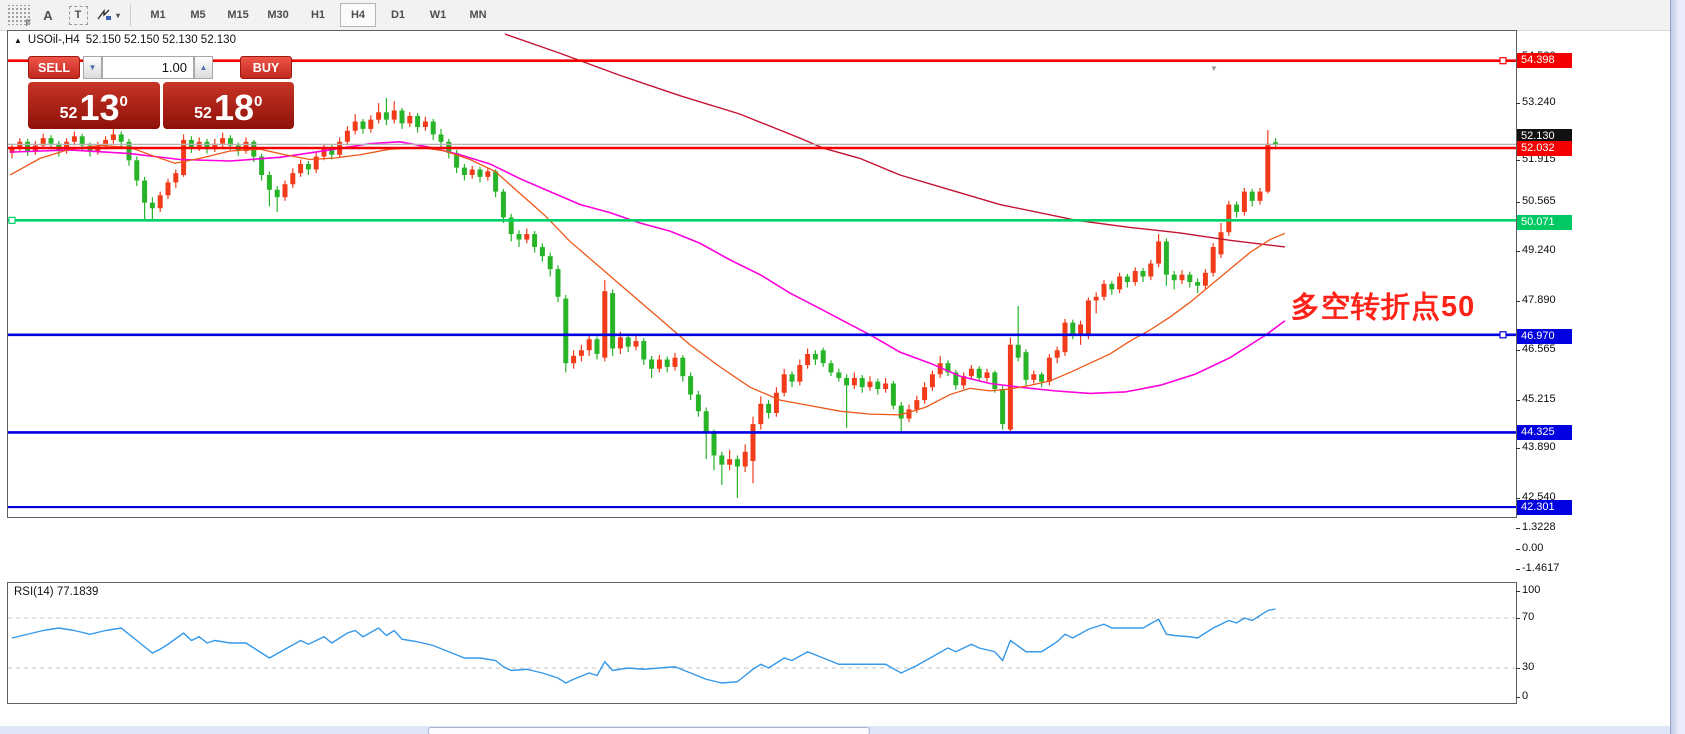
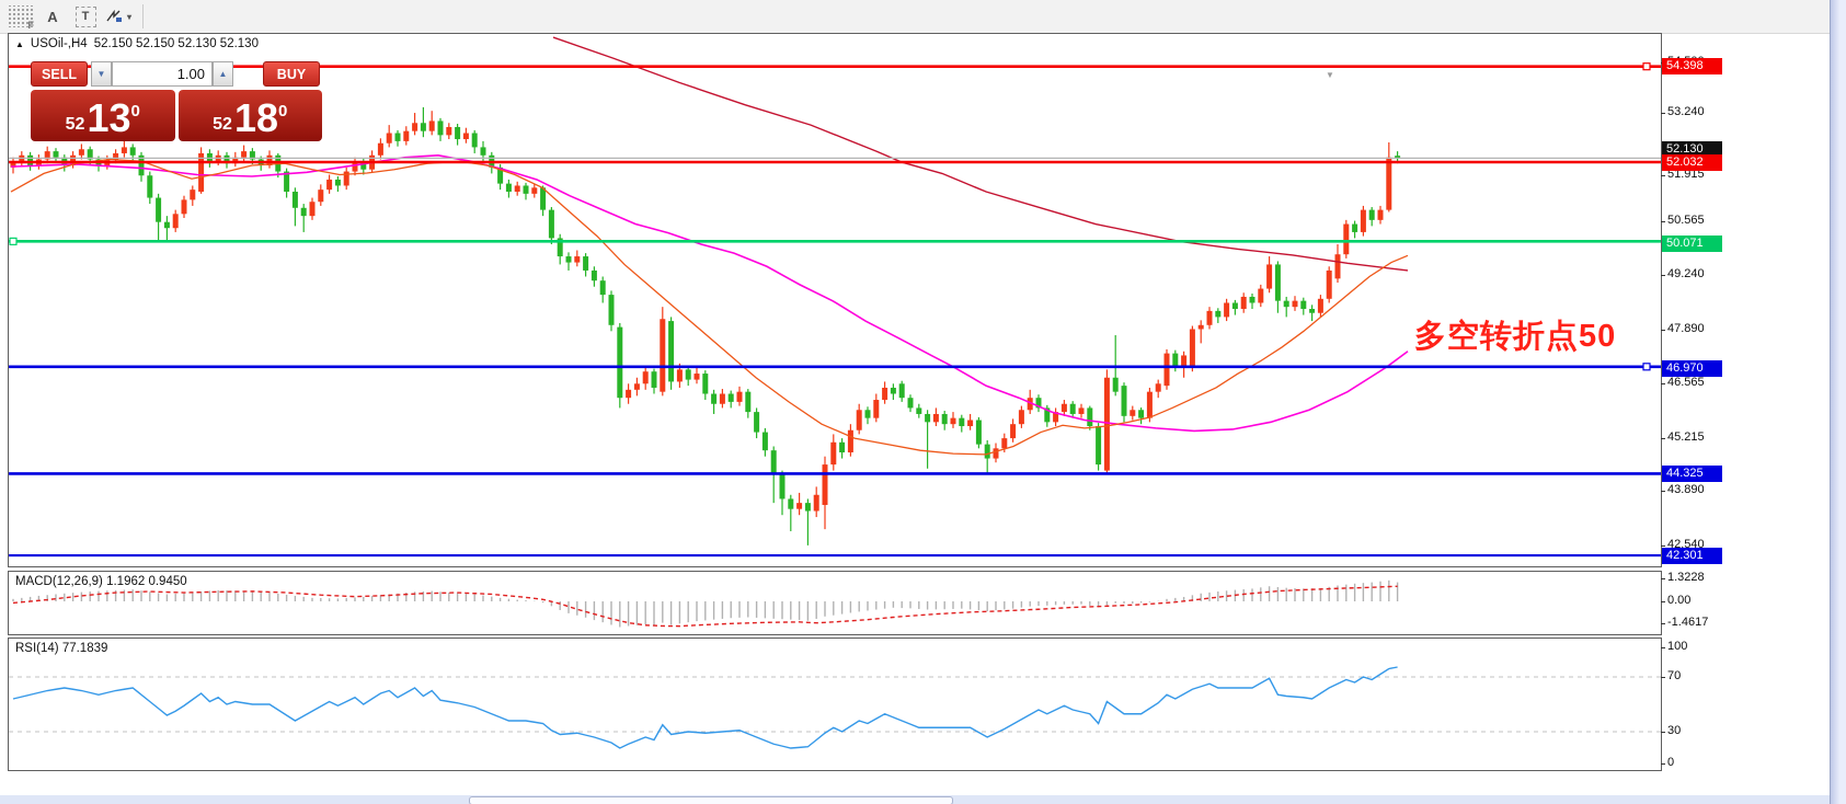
  F
  A
  T
  ▾
- M1
- M5
- M15
- M30
- H1
- H4
- D1
- W1
- MN
  ▲
  USOil-,H4
  52.150 52.150 52.130 52.130
  ▼
  多空转折点50
  SELL
  ▼
  1.00
  ▲
  BUY
  52
  13
  0
  52
  18
  0
+ MACD(12,26,9) 1.1962 0.9450
  RSI(14) 77.1839
  53.240
  51.915
  50.565
  49.240
  47.890
  46.565
  45.215
  43.890
  42.540
  1.3228
  0.00
  -1.4617
  100
  70
  30
  0
  52.130
  54.398
  52.032
  50.071
  46.970
  44.325
  42.301
